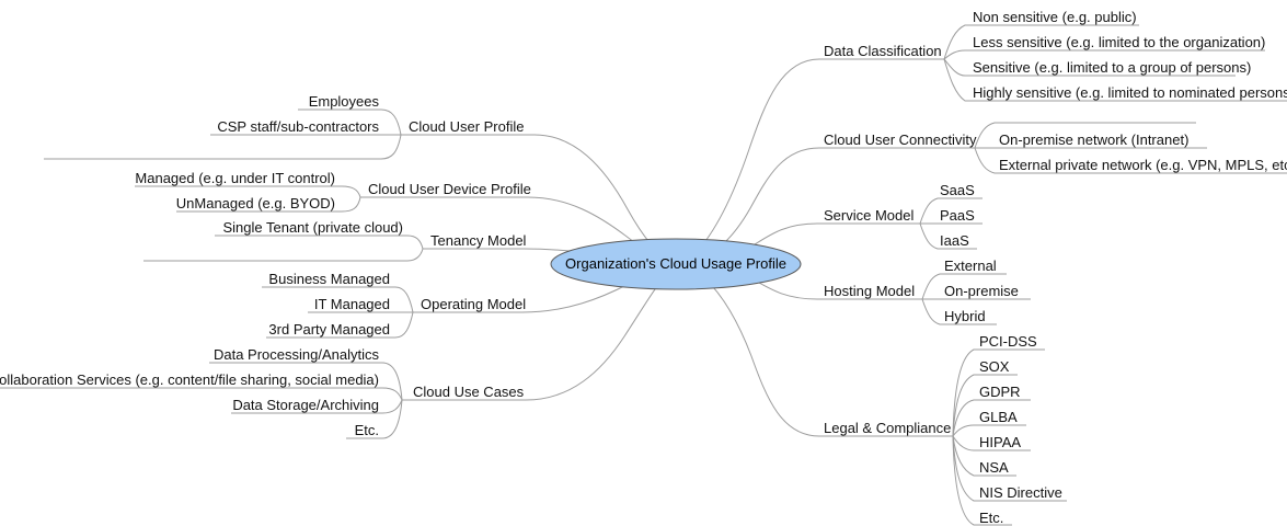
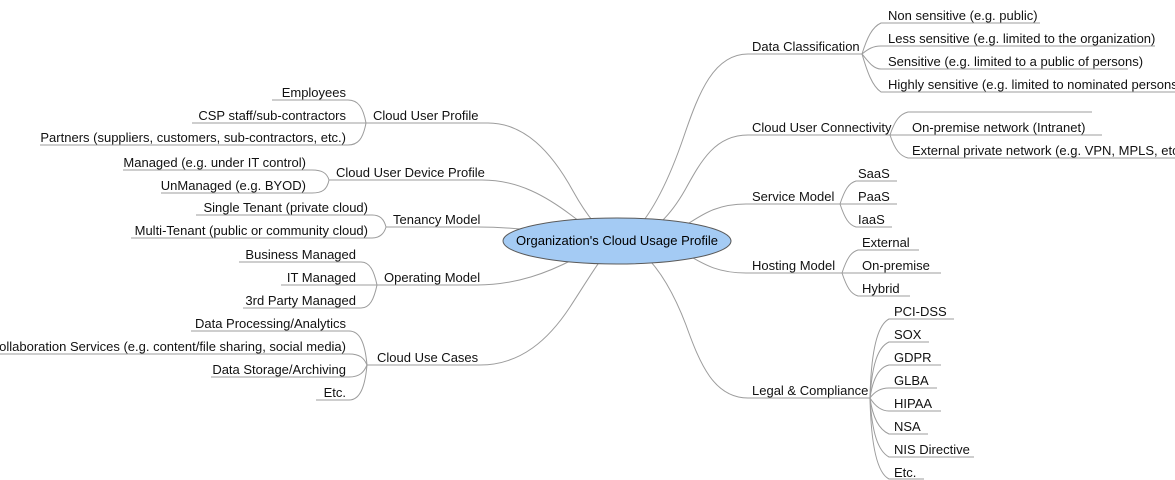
  Organization's Cloud Usage Profile
  Cloud User Profile
  Cloud User Device Profile
  Tenancy Model
  Operating Model
  Cloud Use Cases
  Employees
  CSP staff/sub-contractors
+ Partners (suppliers, customers, sub-contractors, etc.)
  Managed (e.g. under IT control)
  UnManaged (e.g. BYOD)
  Single Tenant (private cloud)
+ Multi-Tenant (public or community cloud)
  Business Managed
  IT Managed
  3rd Party Managed
  Data Processing/Analytics
  ollaboration Services (e.g. content/file sharing, social media)
  Data Storage/Archiving
  Etc.
  Data Classification
  Cloud User Connectivity
  Service Model
  Hosting Model
  Legal & Compliance
  Non sensitive (e.g. public)
  Less sensitive (e.g. limited to the organization)
- Sensitive (e.g. limited to a group of persons)
+ Sensitive (e.g. limited to a public of persons)
  Highly sensitive (e.g. limited to nominated person
  On-premise network (Intranet)
  External private network (e.g. VPN, MPLS, et
  SaaS
  PaaS
  IaaS
  External
  On-premise
  Hybrid
  PCI-DSS
  SOX
  GDPR
  GLBA
  HIPAA
  NSA
  NIS Directive
  Etc.
